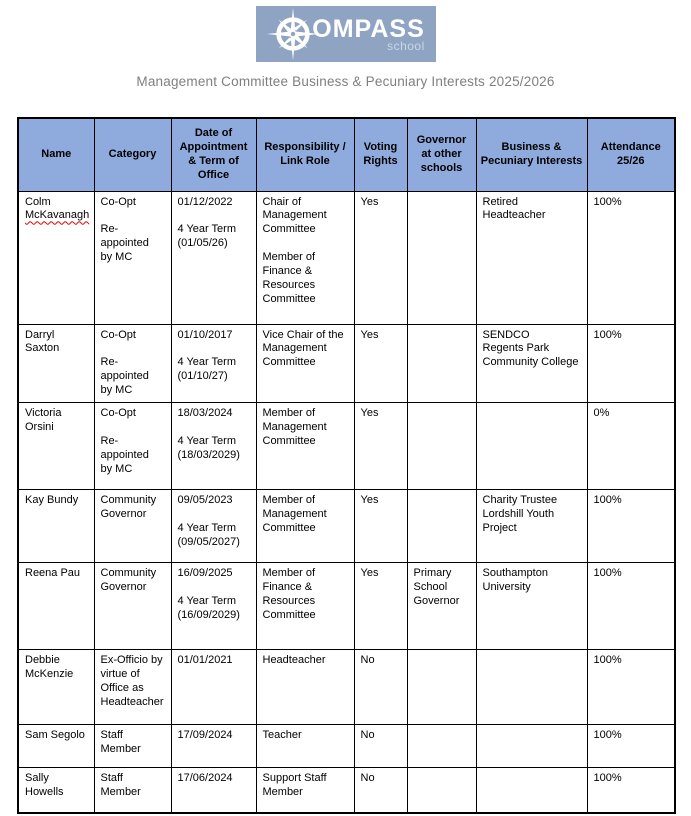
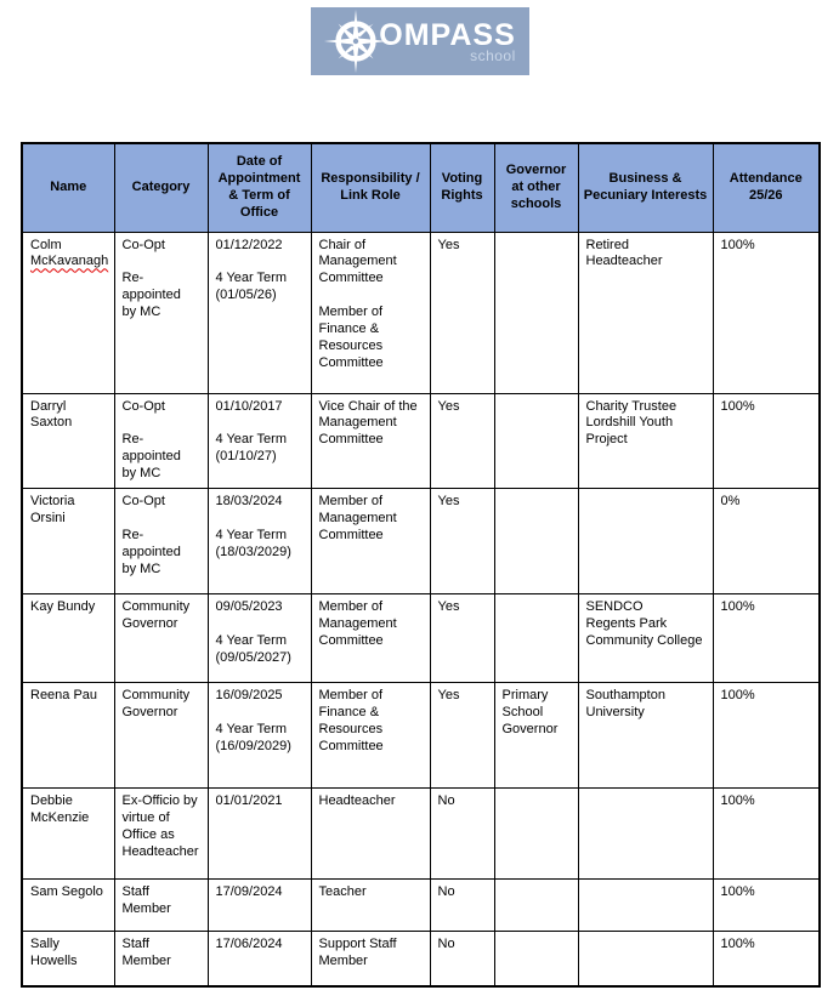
  OMPASS
  school
- Management Committee Business & Pecuniary Interests 2025/2026
  Name	Category	Date of Appointment & Term of Office	Responsibility / Link Role	Voting Rights	Governor at other schools	Business & Pecuniary Interests	Attendance 25/26
  Colm McKavanagh	Co-Opt Re- appointed by MC	01/12/2022 4 Year Term (01/05/26)	Chair of Management Committee Member of Finance & Resources Committee	Yes		Retired Headteacher	100%
- Darryl Saxton	Co-Opt Re- appointed by MC	01/10/2017 4 Year Term (01/10/27)	Vice Chair of the Management Committee	Yes		SENDCO Regents Park Community College	100%
+ Darryl Saxton	Co-Opt Re- appointed by MC	01/10/2017 4 Year Term (01/10/27)	Vice Chair of the Management Committee	Yes		Charity Trustee Lordshill Youth Project	100%
  Victoria Orsini	Co-Opt Re- appointed by MC	18/03/2024 4 Year Term (18/03/2029)	Member of Management Committee	Yes			0%
- Kay Bundy	Community Governor	09/05/2023 4 Year Term (09/05/2027)	Member of Management Committee	Yes		Charity Trustee Lordshill Youth Project	100%
+ Kay Bundy	Community Governor	09/05/2023 4 Year Term (09/05/2027)	Member of Management Committee	Yes		SENDCO Regents Park Community College	100%
  Reena Pau	Community Governor	16/09/2025 4 Year Term (16/09/2029)	Member of Finance & Resources Committee	Yes	Primary School Governor	Southampton University	100%
  Debbie McKenzie	Ex-Officio by virtue of Office as Headteacher	01/01/2021	Headteacher	No			100%
  Sam Segolo	Staff Member	17/09/2024	Teacher	No			100%
  Sally Howells	Staff Member	17/06/2024	Support Staff Member	No			100%
